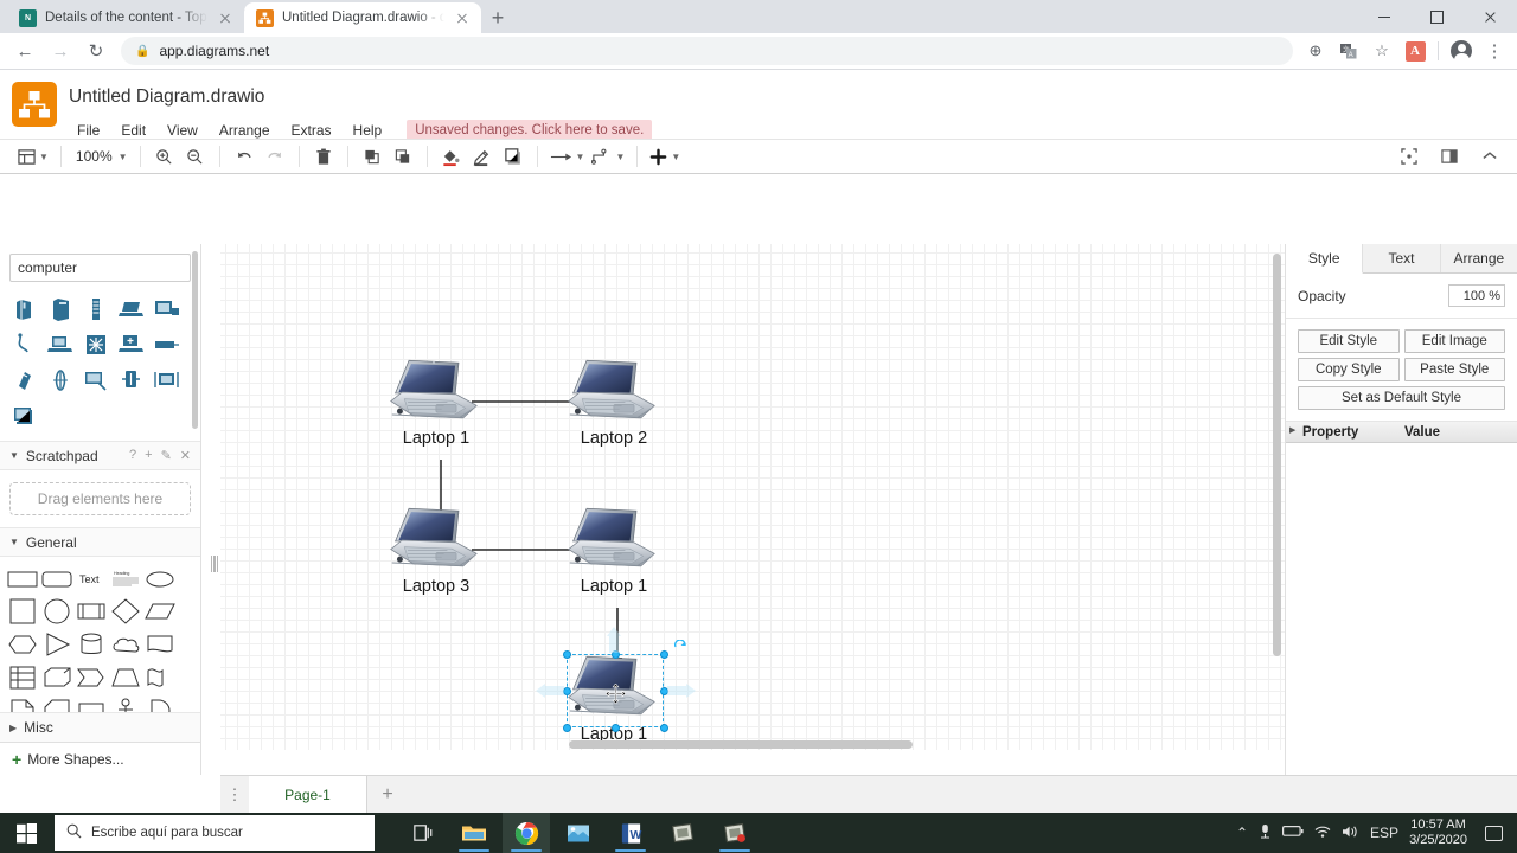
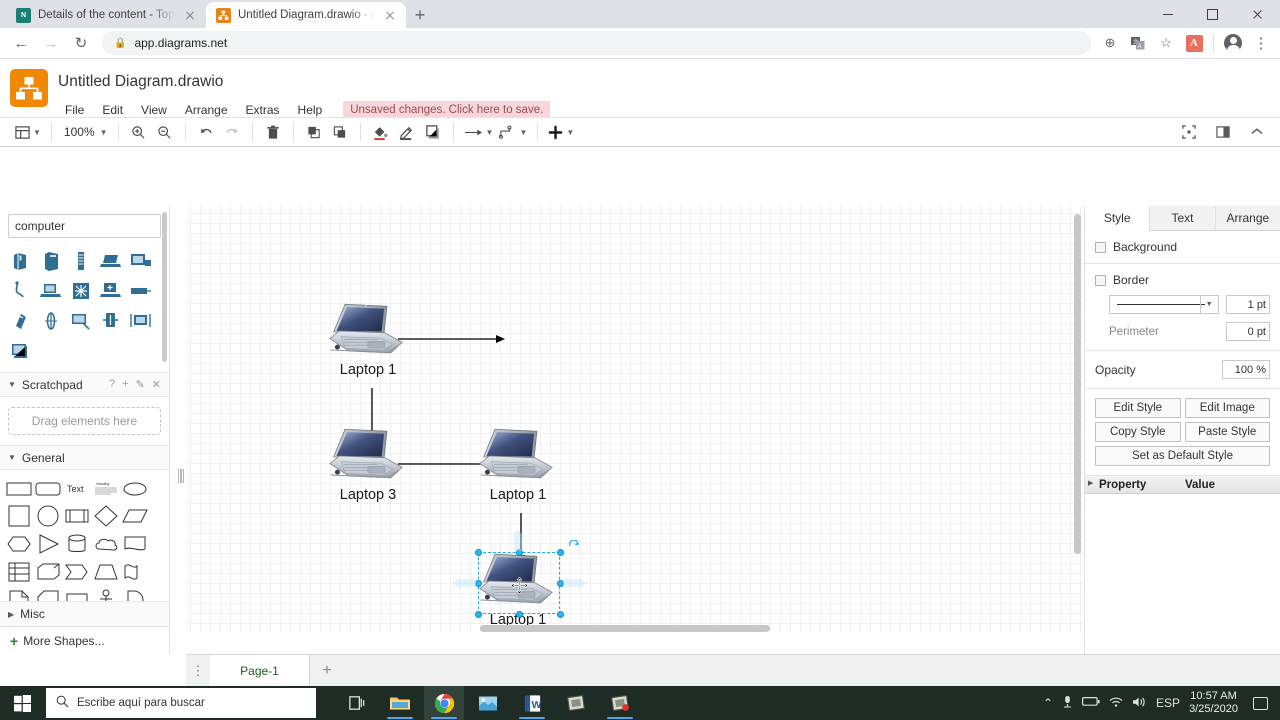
  Details of the content - Top
  Untitled Diagram.drawio - d
  +
  ←
  →
  ↻
  🔒
  app.diagrams.net
  ⊕
  ☆
  A
  ⋮
  Untitled Diagram.drawio
  File
  Edit
  View
  Arrange
  Extras
  Help
  Unsaved changes. Click here to save.
  ▼
  100%
  ▼
  ▼
  ▼
  ▼
  computer
  ▼
  Scratchpad
  ?
  +
  ✎
  ✕
  Drag elements here
  ▼
  General
  Text
  ▶
  Misc
  +
  More Shapes...
  Laptop 1
- Laptop 2
  Laptop 3
  Laptop 1
  Laptop 1
  Style
  Text
  Arrange
+ Background
+ Border
+ 1 pt
+ Perimeter
+ 0 pt
  Opacity
  100 %
  Edit Style
  Edit Image
  Copy Style
  Paste Style
  Set as Default Style
  Property
  Value
  ⋮
  Page-1
  +
  Escribe aquí para buscar
  W
  ⌃
  ESP
  10:57 AM
  3/25/2020
